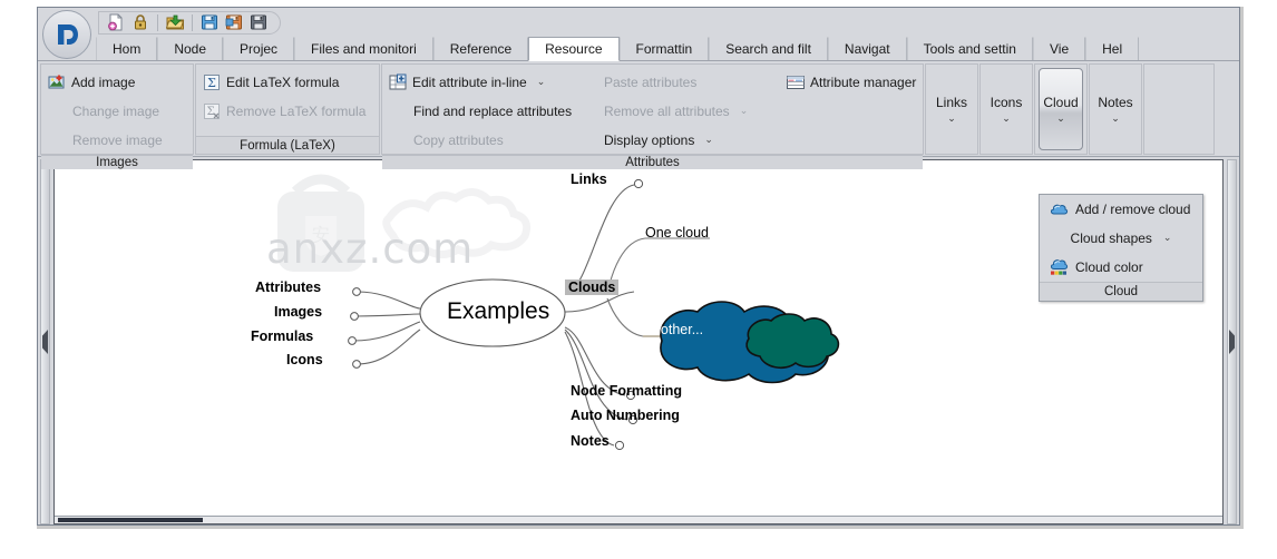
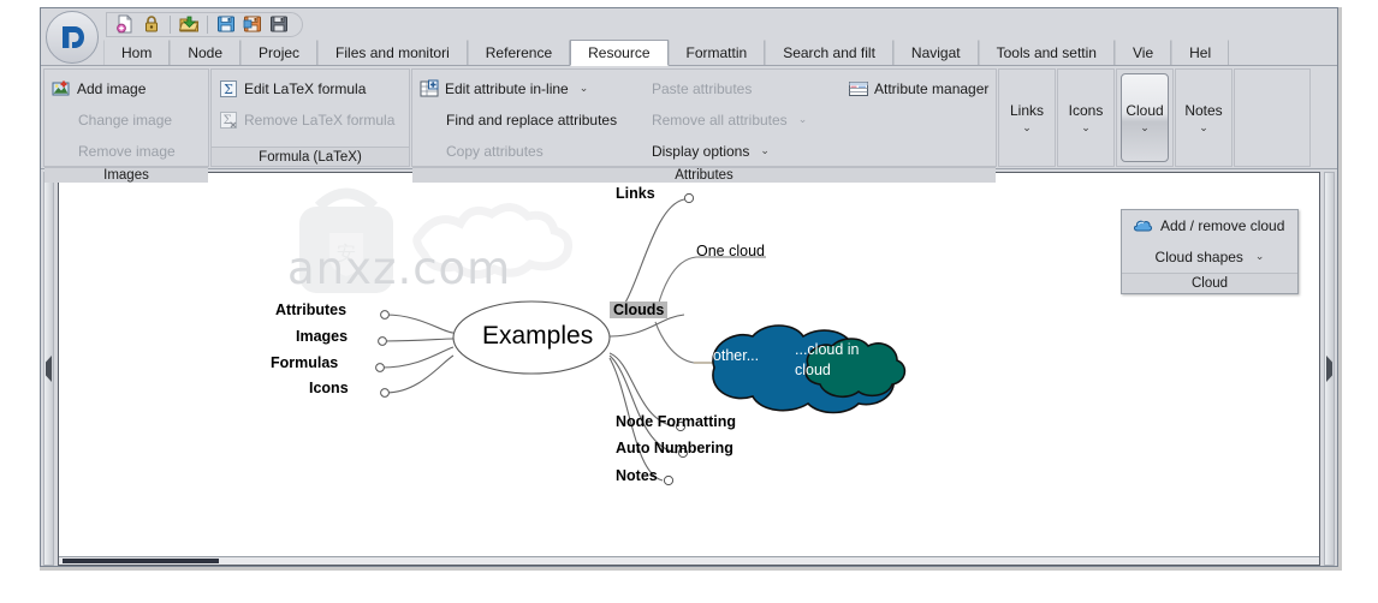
  Hom
  Node
  Projec
  Files and monitori
  Reference
  Resource
  Formattin
  Search and filt
  Navigat
  Tools and settin
  Vie
  Hel
  Add image
  Change image
  Remove image
  Images
  Σ
  Edit LaTeX formula
  Σ
  Remove LaTeX formula
  Formula (LaTeX)
  Edit attribute in-line
  ⌄
  Find and replace attributes
  Copy attributes
  Paste attributes
  Remove all attributes
  ⌄
  Display options
  ⌄
  Attribute manager
  Attributes
  Links
  ⌄
  Icons
  ⌄
  Cloud
  ⌄
  Notes
  ⌄
  安
  anxz.com
  Examples
  Attributes
  Images
  Formulas
  Icons
  Links
  Clouds
  Node Formatting
  Auto Numbering
  Notes
  One cloud
  another...
+ ...cloud in cloud
  Add / remove cloud
  Cloud shapes
  ⌄
- Cloud color
  Cloud
